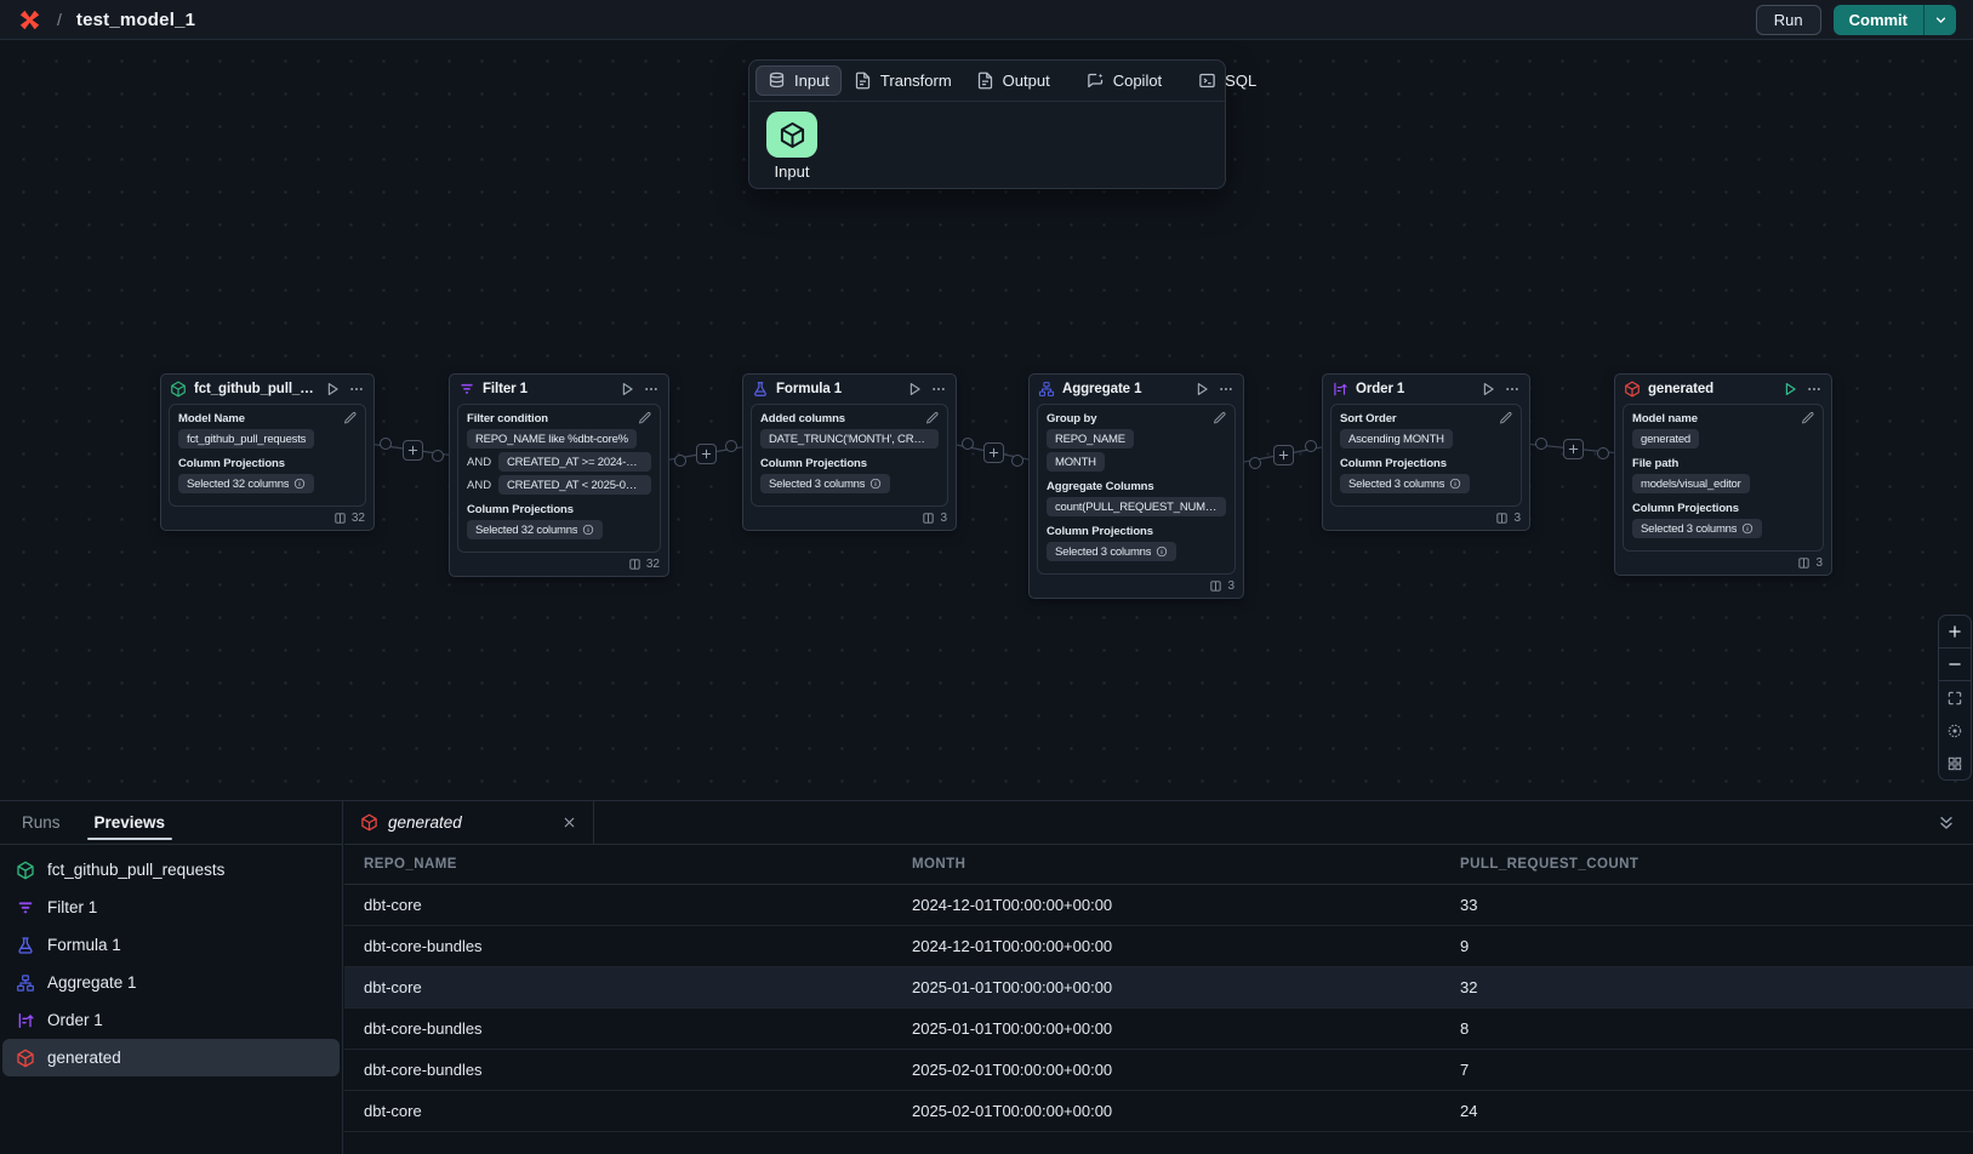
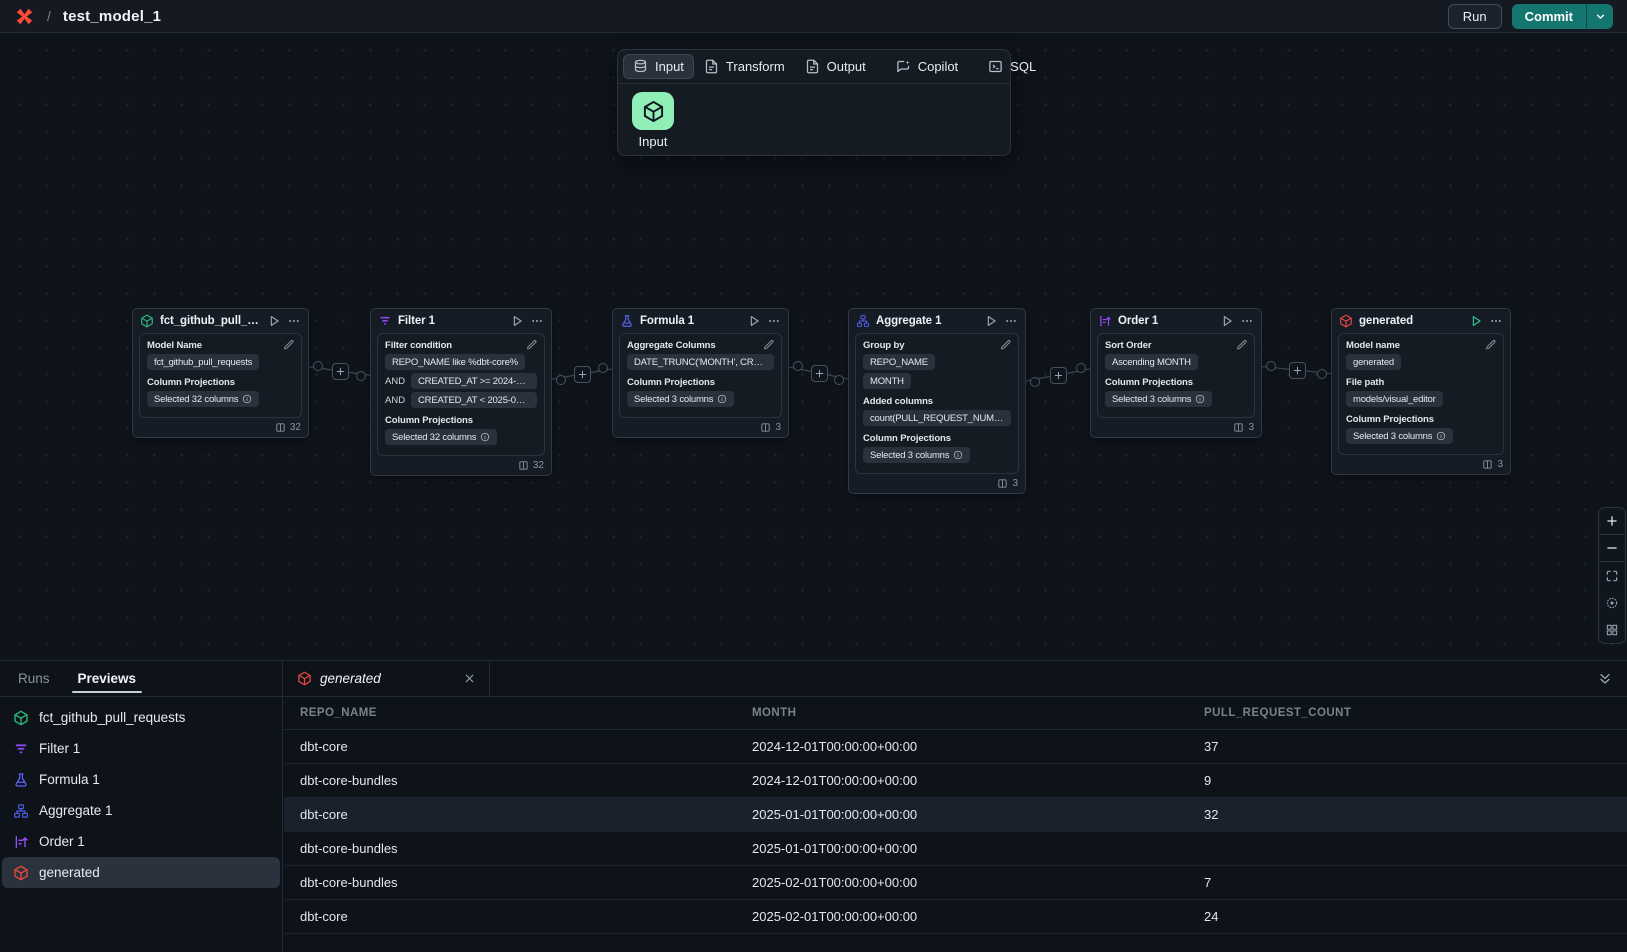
  /
  test_model_1
  Run
  Commit
  Input
  Transform
  Output
  Copilot
  SQL
  Input
  fct_github_pull_re
  Model Name
  fct_github_pull_requests
  Column Projections
  Selected 32 columns
  32
  Filter 1
  Filter condition
  REPO_NAME like %dbt-core%
  AND
  CREATED_AT >= 2024-12-
  AND
  CREATED_AT < 2025-03-0
  Column Projections
  Selected 32 columns
  32
  Formula 1
- Added columns
+ Aggregate Columns
  DATE_TRUNC('MONTH', CREA
  Column Projections
  Selected 3 columns
  3
  Aggregate 1
  Group by
  REPO_NAME
  MONTH
- Aggregate Columns
+ Added columns
  count(PULL_REQUEST_NUMBE
  Column Projections
  Selected 3 columns
  3
  Order 1
  Sort Order
  Ascending MONTH
  Column Projections
  Selected 3 columns
  3
  generated
  Model name
  generated
  File path
  models/visual_editor
  Column Projections
  Selected 3 columns
  3
  Runs
  Previews
  fct_github_pull_requests
  Filter 1
  Formula 1
  Aggregate 1
  Order 1
  generated
  generated
  REPO_NAME
  MONTH
  PULL_REQUEST_COUNT
  dbt-core
  2024-12-01T00:00:00+00:00
- 33
+ 37
  dbt-core-bundles
  2024-12-01T00:00:00+00:00
  9
  dbt-core
  2025-01-01T00:00:00+00:00
  32
  dbt-core-bundles
  2025-01-01T00:00:00+00:00
- 8
  dbt-core-bundles
  2025-02-01T00:00:00+00:00
  7
  dbt-core
  2025-02-01T00:00:00+00:00
  24
